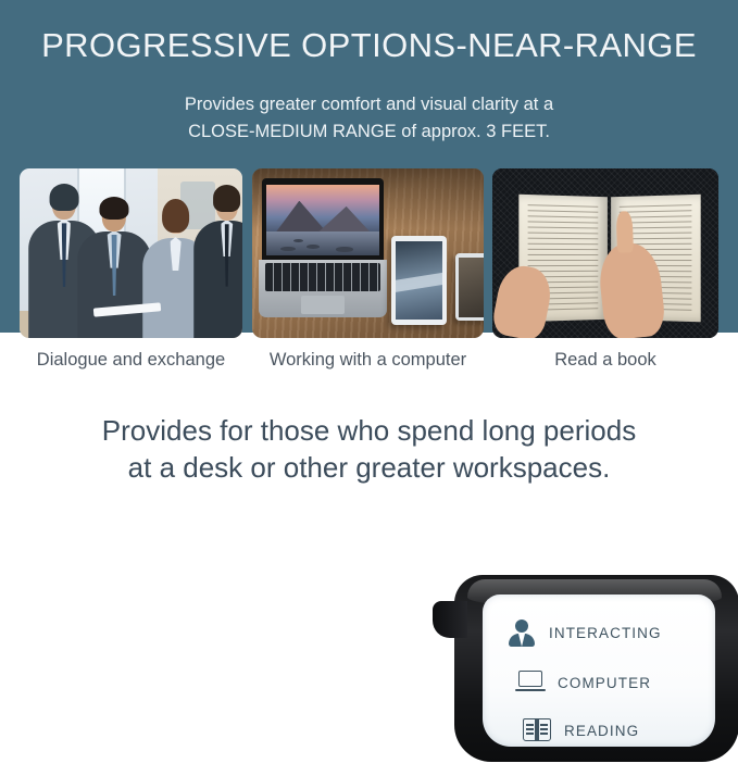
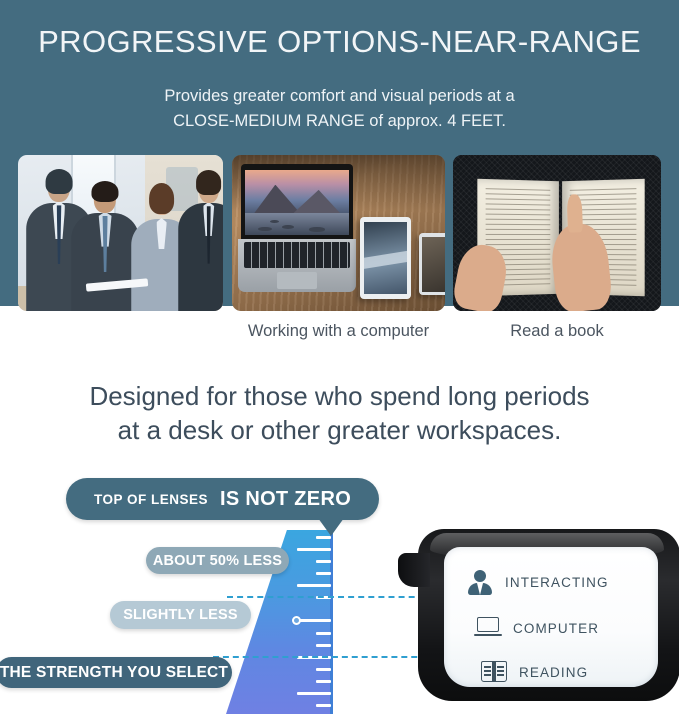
  PROGRESSIVE OPTIONS-NEAR-RANGE
- Provides greater comfort and visual clarity at a
+ Provides greater comfort and visual periods at a
- CLOSE-MEDIUM RANGE of approx. 3 FEET.
+ CLOSE-MEDIUM RANGE of approx. 4 FEET.
- Dialogue and exchange
  Working with a computer
  Read a book
- Provides for those who spend long periods
+ Designed for those who spend long periods
  at a desk or other greater workspaces.
+ TOP OF LENSES
+ IS NOT ZERO
+ ABOUT 50% LESS
+ SLIGHTLY LESS
+ THE STRENGTH YOU SELECT
  INTERACTING
  COMPUTER
  READING
